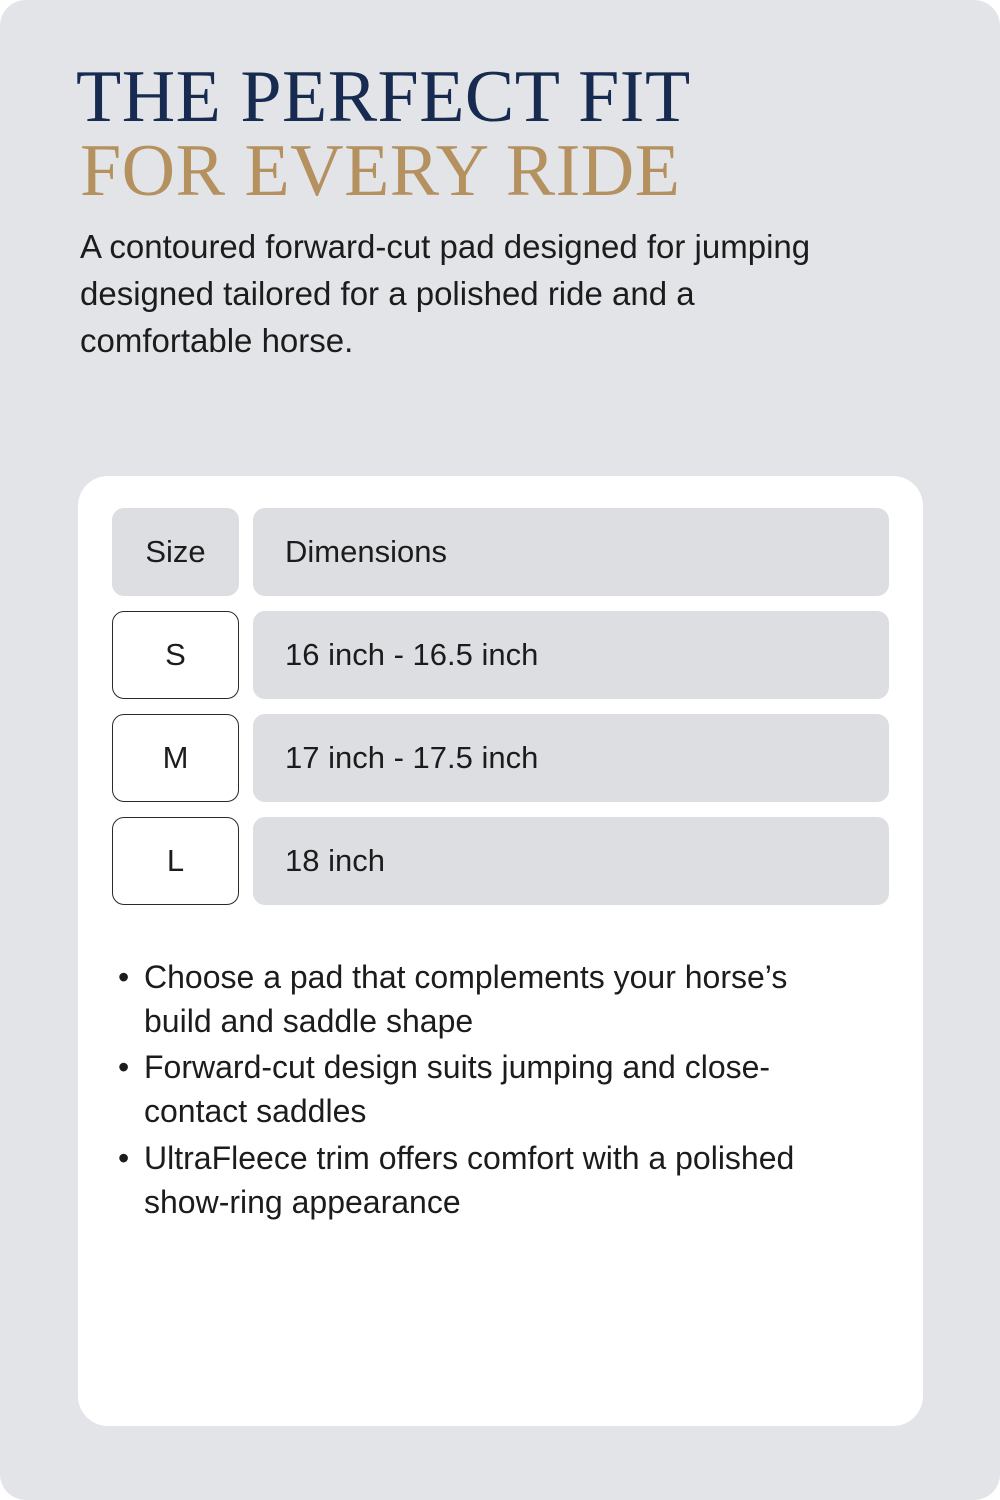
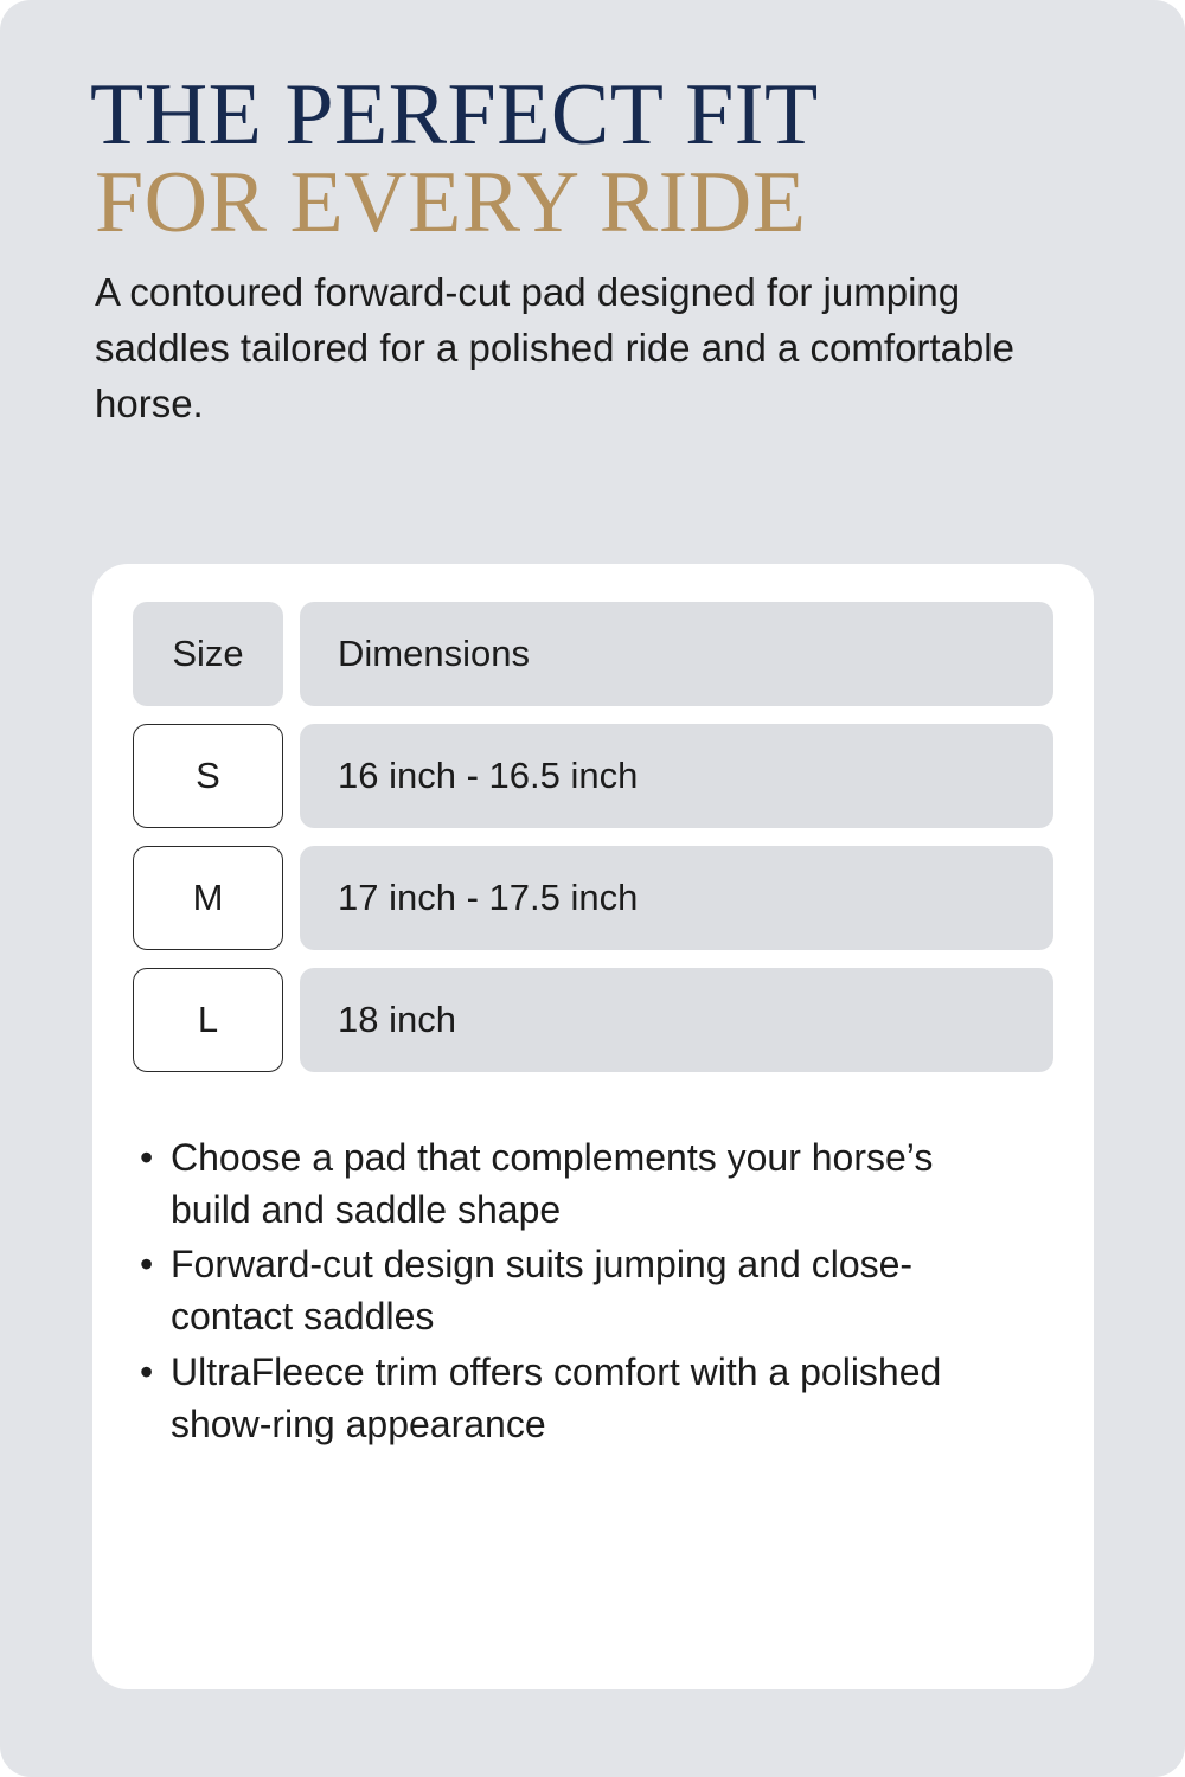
  THE PERFECT FIT
  FOR EVERY RIDE
- A contoured forward-cut pad designed for jumping designed tailored for a polished ride and a comfortable horse.
+ A contoured forward-cut pad designed for jumping saddles tailored for a polished ride and a comfortable horse.
  Size
  Dimensions
  S
  16 inch - 16.5 inch
  M
  17 inch - 17.5 inch
  L
  18 inch
  •
  Choose a pad that complements your horse’s build and saddle shape
  •
  Forward-cut design suits jumping and close-contact saddles
  •
  UltraFleece trim offers comfort with a polished show-ring appearance
